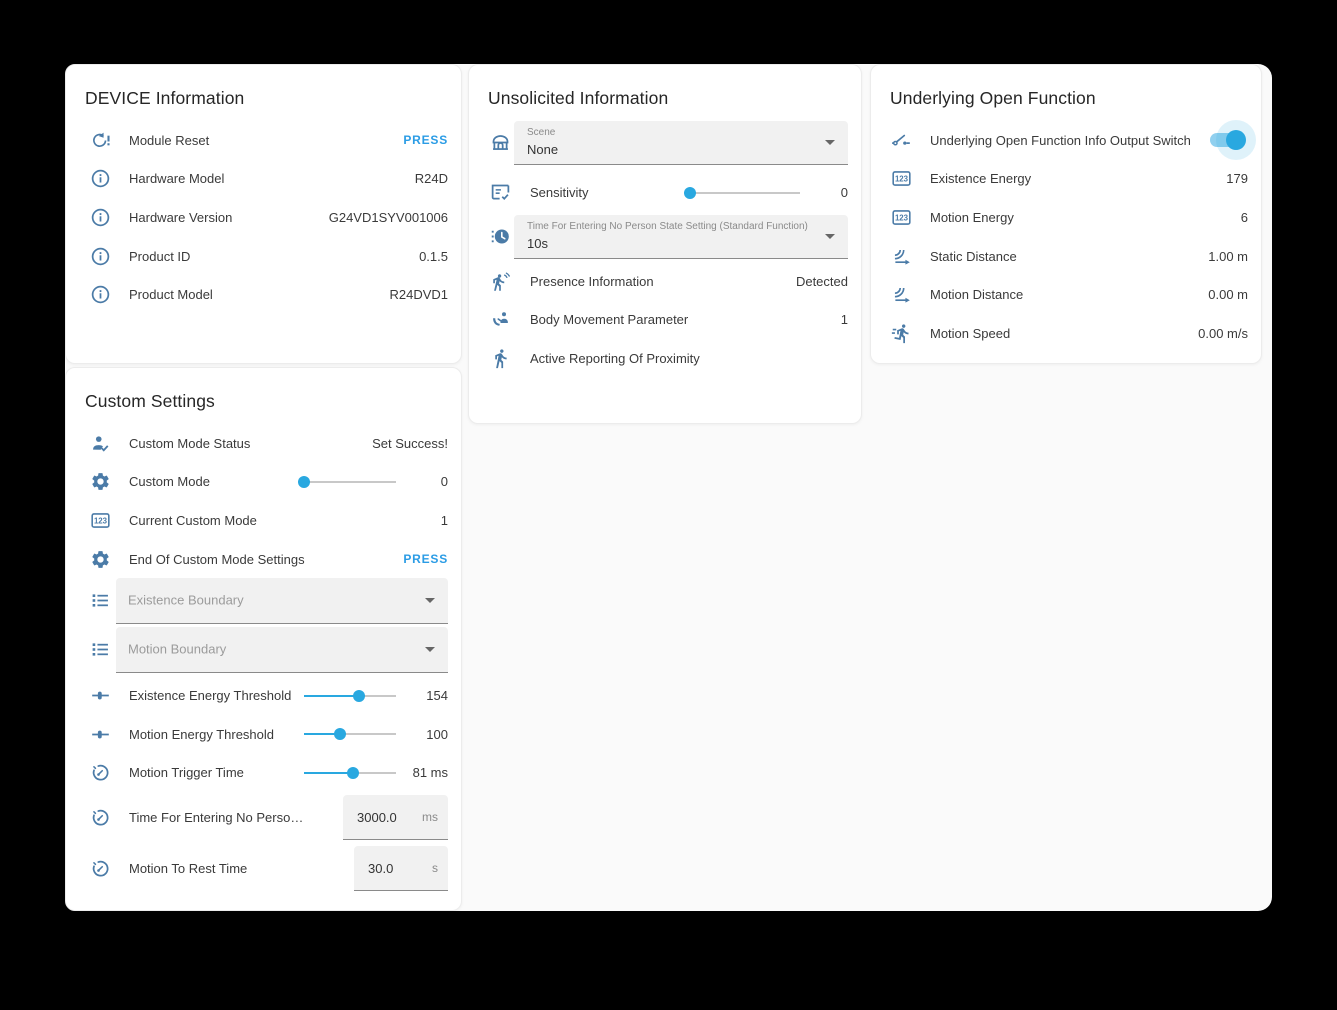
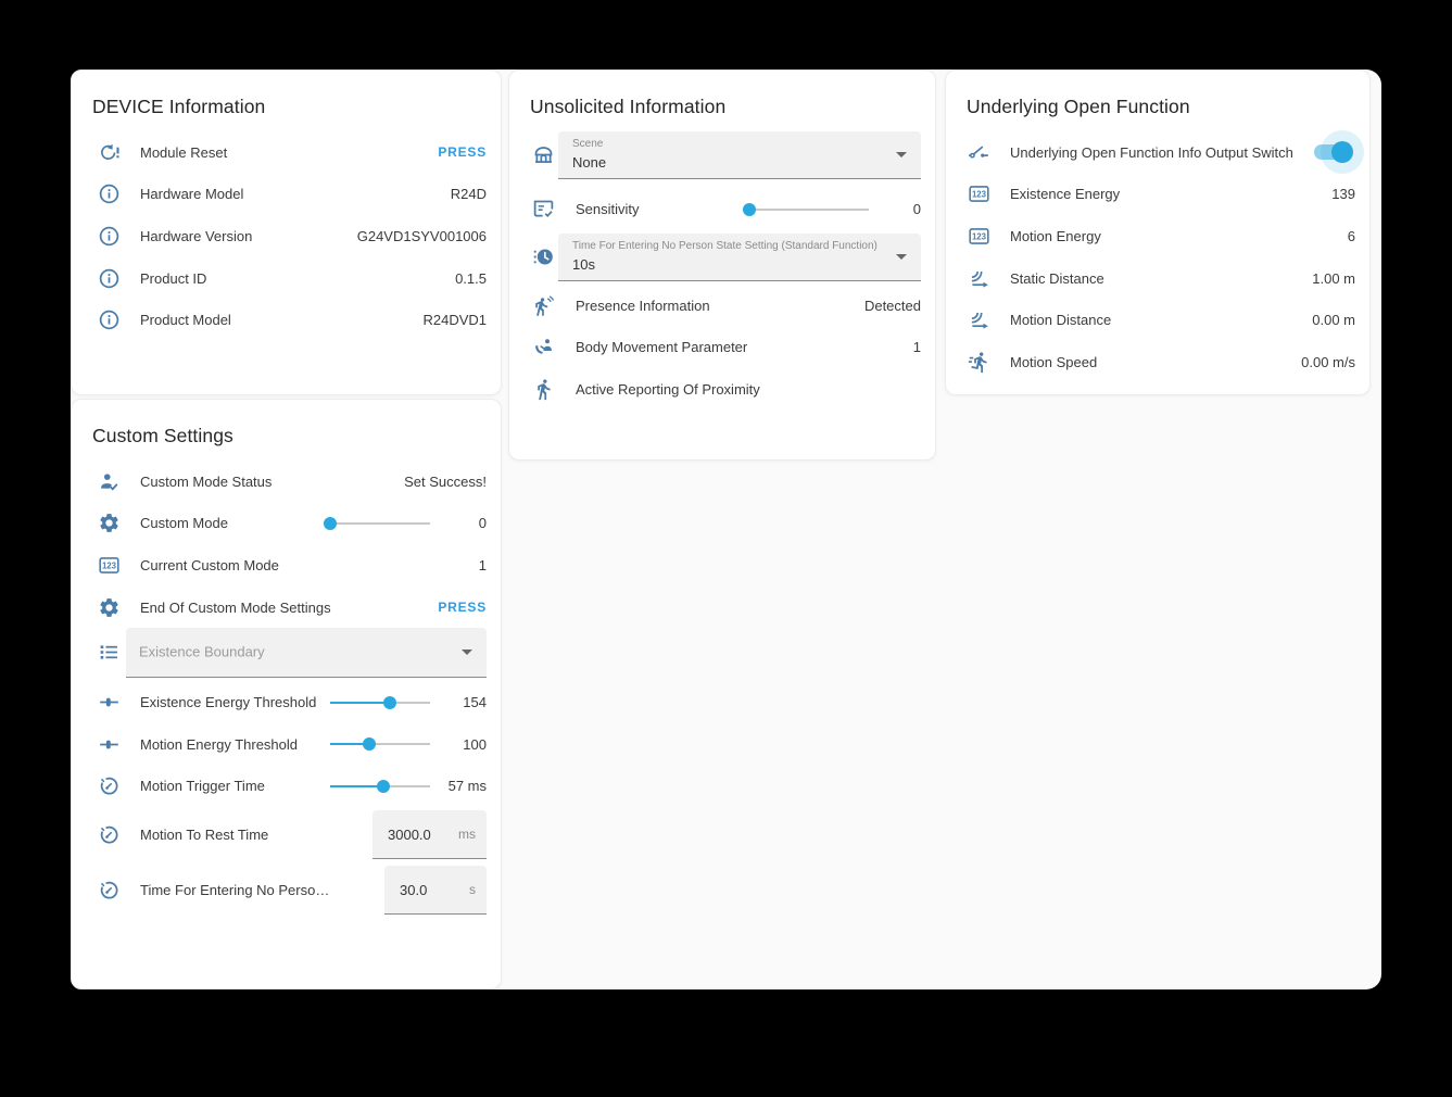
  DEVICE Information
  Module Reset
  PRESS
  Hardware Model
  R24D
  Hardware Version
  G24VD1SYV001006
  Product ID
  0.1.5
  Product Model
  R24DVD1
  Custom Settings
  Custom Mode Status
  Set Success!
  Custom Mode
  0
  123
  Current Custom Mode
  1
  End Of Custom Mode Settings
  PRESS
  Existence Boundary
- Motion Boundary
  Existence Energy Threshold
  154
  Motion Energy Threshold
  100
  Motion Trigger Time
- 81 ms
+ 57 ms
- Time For Entering No Perso…
+ Motion To Rest Time
  3000.0
  ms
- Motion To Rest Time
+ Time For Entering No Perso…
  30.0
  s
  Unsolicited Information
  Scene
  None
  Sensitivity
  0
  Time For Entering No Person State Setting (Standard Function)
  10s
  Presence Information
  Detected
  Body Movement Parameter
  1
  Active Reporting Of Proximity
  Underlying Open Function
  Underlying Open Function Info Output Switch
  123
  Existence Energy
- 179
+ 139
  123
  Motion Energy
  6
  Static Distance
  1.00 m
  Motion Distance
  0.00 m
  Motion Speed
  0.00 m/s
